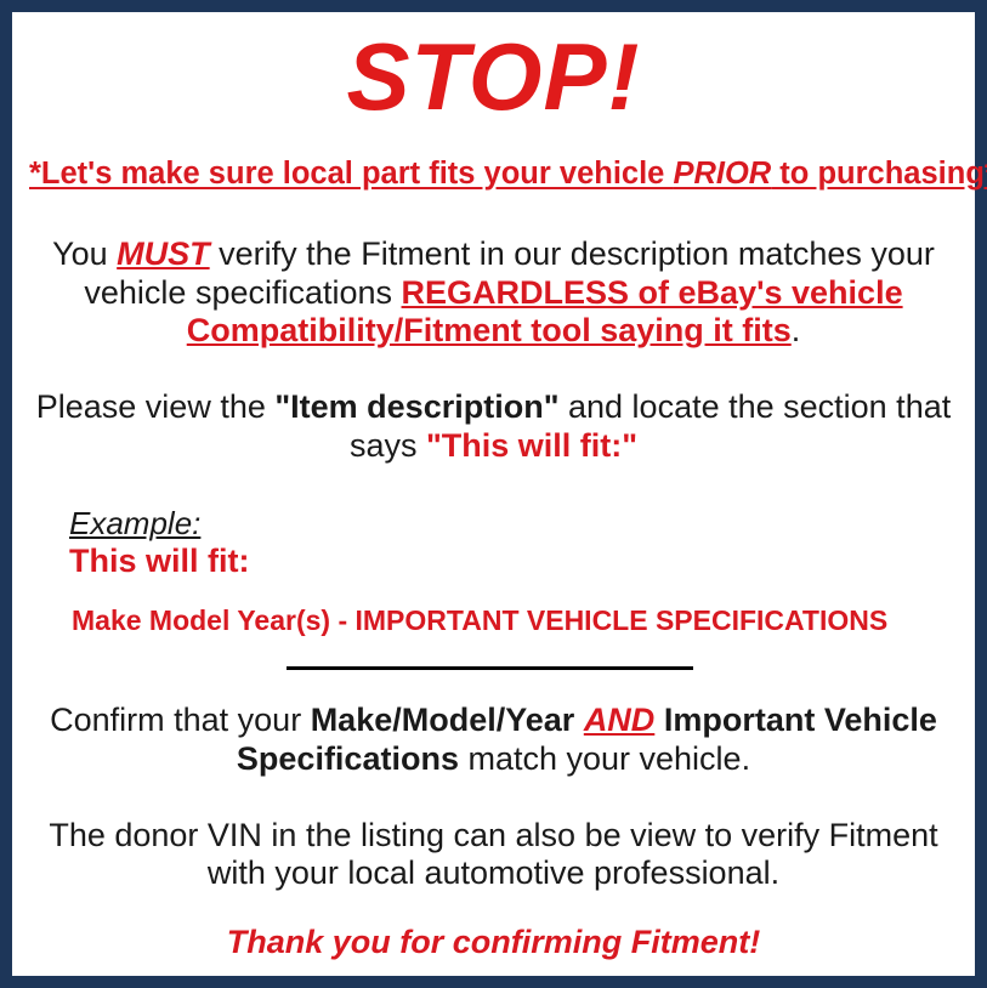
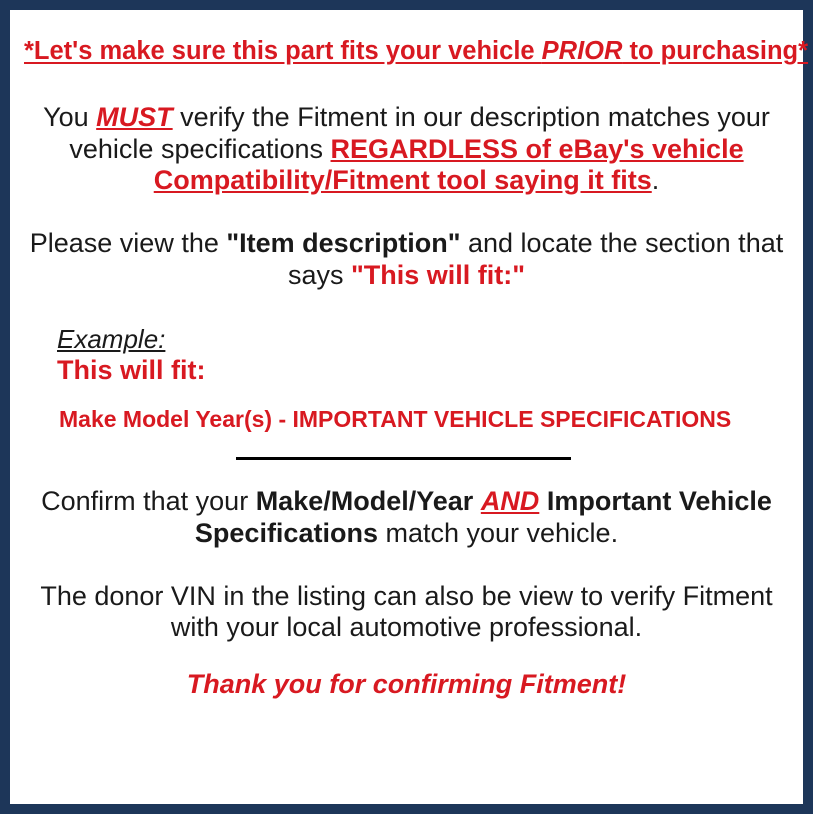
- STOP!
- *Let's make sure local part fits your vehicle PRIOR to purchasing
+ *Let's make sure this part fits your vehicle PRIOR to purchasing*
  You MUST verify the Fitment in our description matches your vehicle specifications REGARDLESS of eBay's vehicle Compatibility/Fitment tool saying it fits.
  Please view the "Item description" and locate the section that says "This will fit:"
  Example:
  This will fit:
  Make Model Year(s) - IMPORTANT VEHICLE SPECIFICATIONS
  Confirm that your Make/Model/Year AND Important Vehicle Specifications match your vehicle.
  The donor VIN in the listing can also be view to verify Fitment with your local automotive professional.
  Thank you for confirming Fitment!
